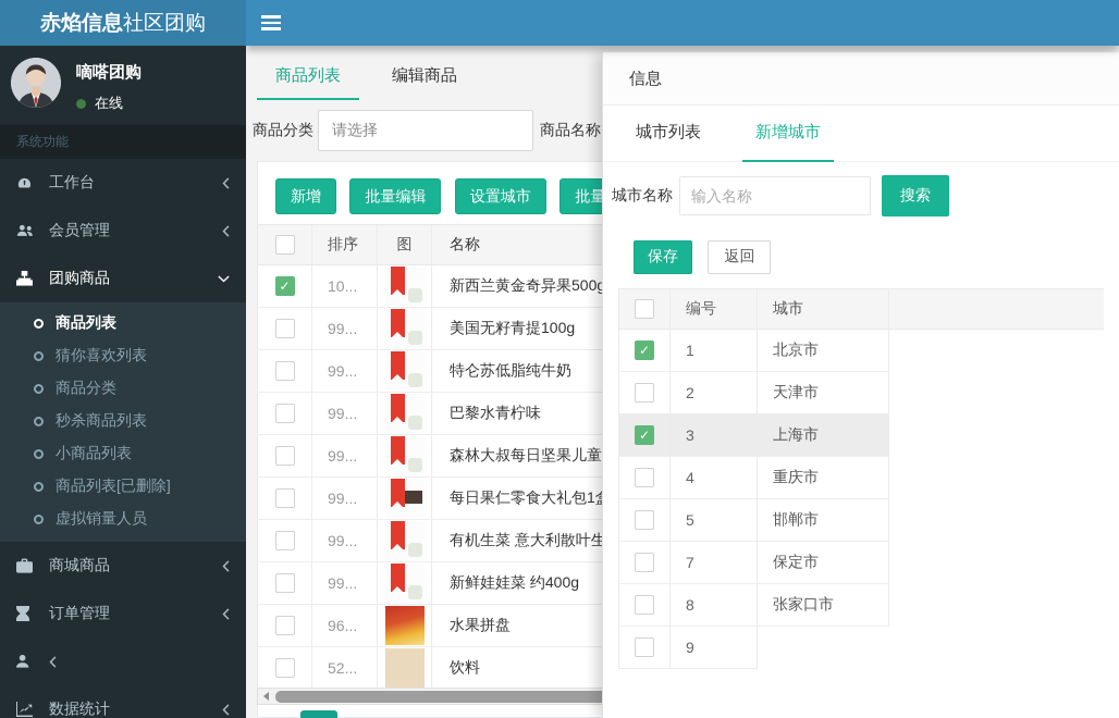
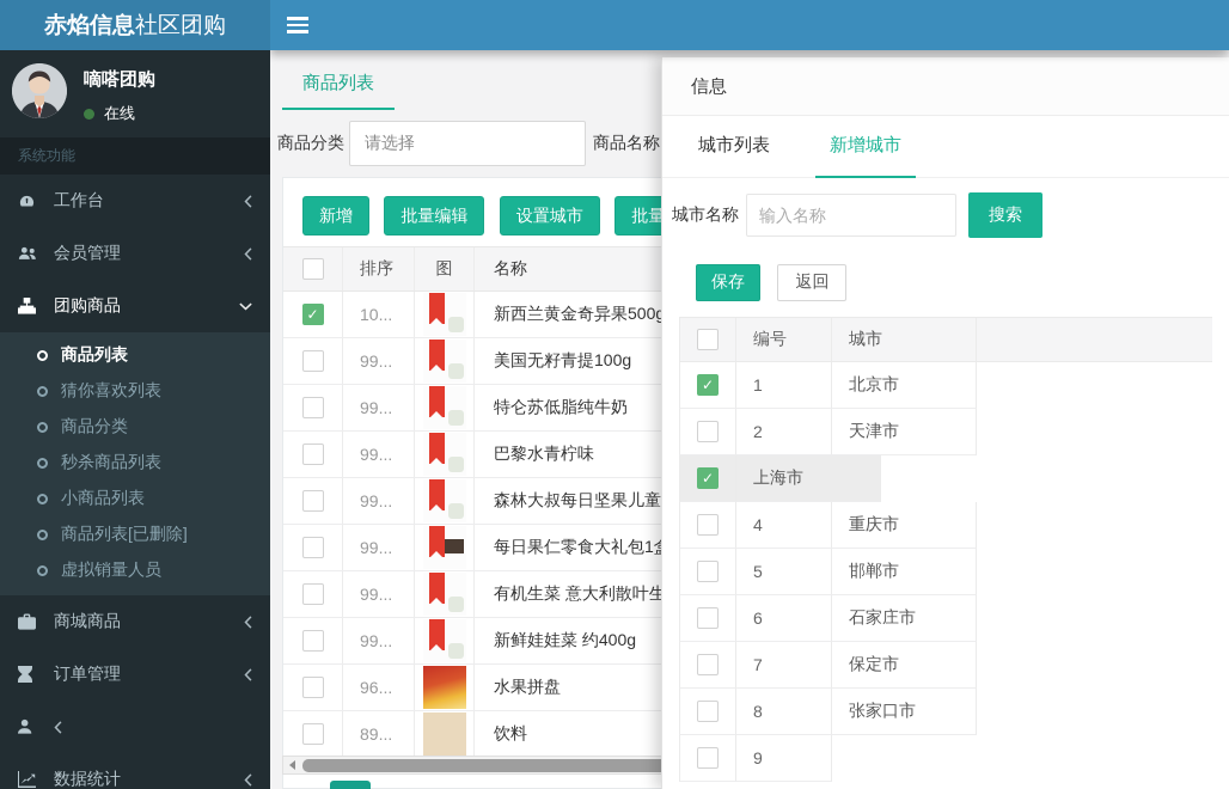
  赤焰信息
  社区团购
  嘀嗒团购
  在线
  系统功能
  工作台
  会员管理
  团购商品
  商品列表
  猜你喜欢列表
  商品分类
  秒杀商品列表
  小商品列表
  商品列表[已删除]
  虚拟销量人员
  商城商品
  订单管理
  数据统计
  商品列表
- 编辑商品
  商品分类
  请选择
  商品名称
  新增 批量编辑 设置城市 批量
  排序
  图
  名称
  10...
  新西兰黄金奇异果500
  99...
  美国无籽青提100g
  99...
  特仑苏低脂纯牛奶
  99...
  巴黎水青柠味
  99...
  森林大叔每日坚果儿童
  99...
  每日果仁零食大礼包1
  99...
  有机生菜 意大利散叶生
  99...
  新鲜娃娃菜 约400g
  96...
  水果拼盘
- 52...
+ 89...
  饮料
  信息
  城市列表
  新增城市
  城市名称
  输入名称
  搜索
  保存 返回
  编号
  城市
  1
  北京市
  2
  天津市
- 3
  上海市
  4
  重庆市
  5
  邯郸市
+ 6
+ 石家庄市
  7
  保定市
  8
  张家口市
  9
